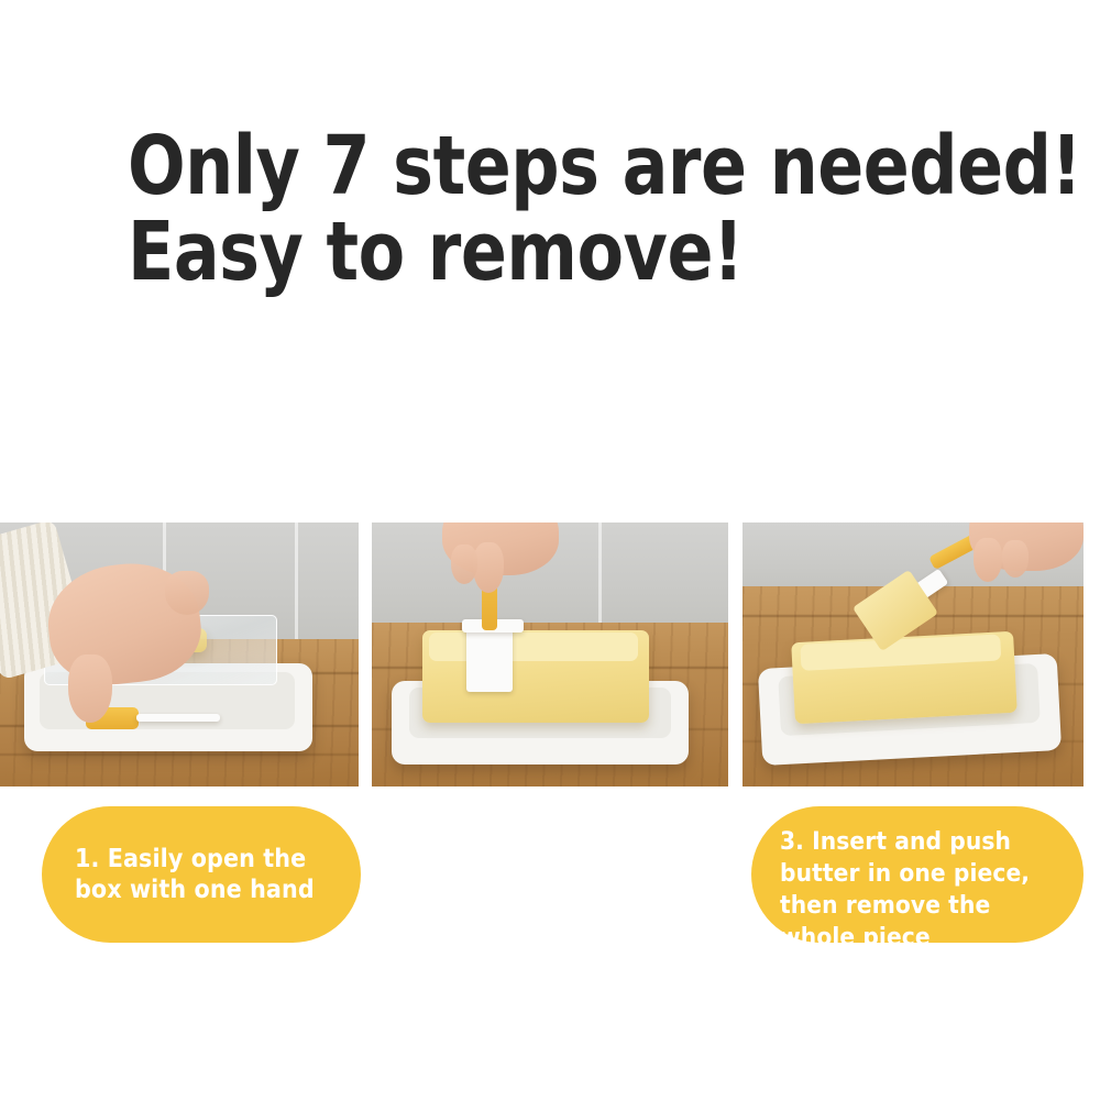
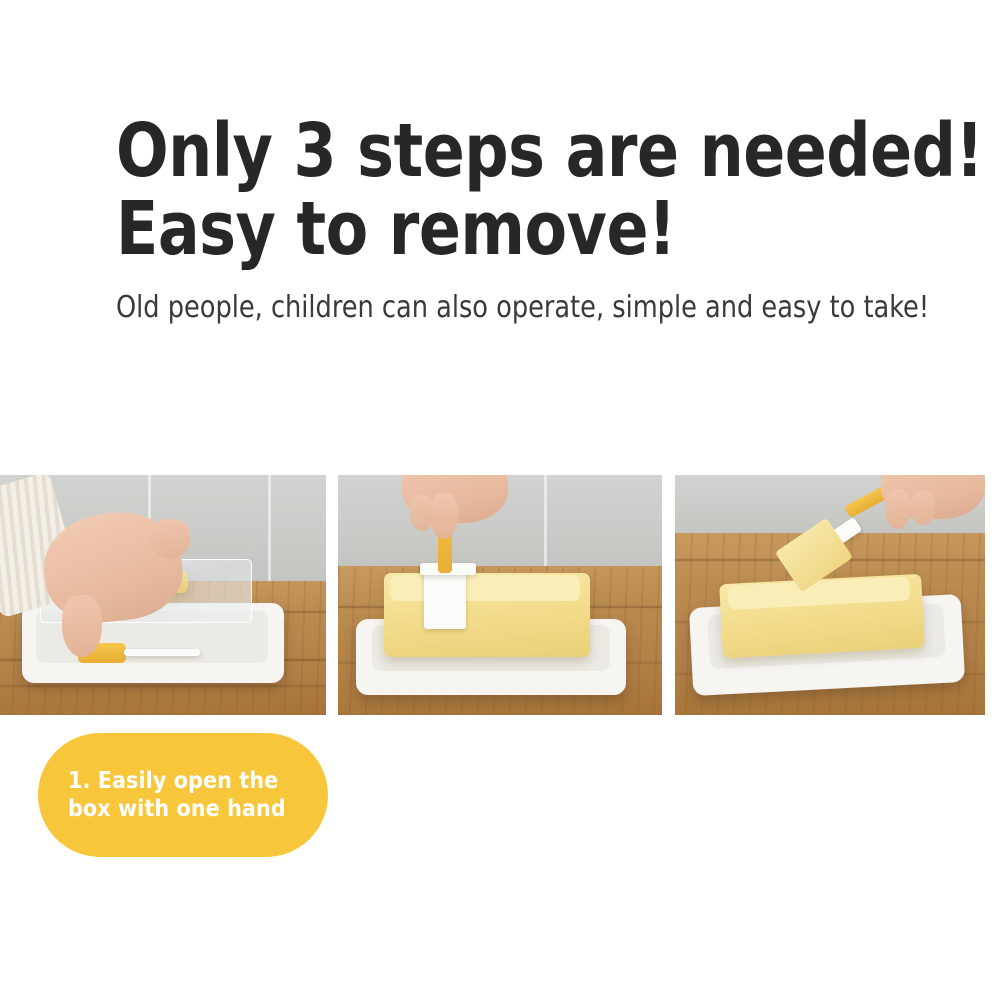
- Only 7 steps are needed!
+ Only 3 steps are needed!
  Easy to remove!
+ Old people, children can also operate, simple and easy to take!
  1. Easily open the box with one hand
- 3. Insert and push butter in one piece, then remove the whole piece
